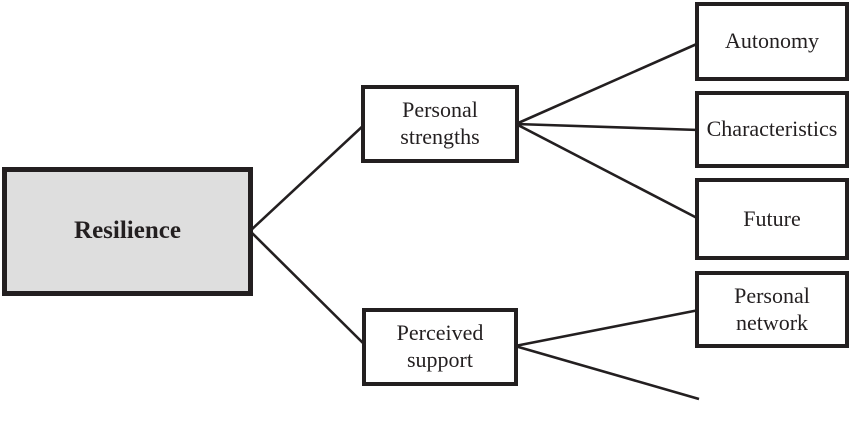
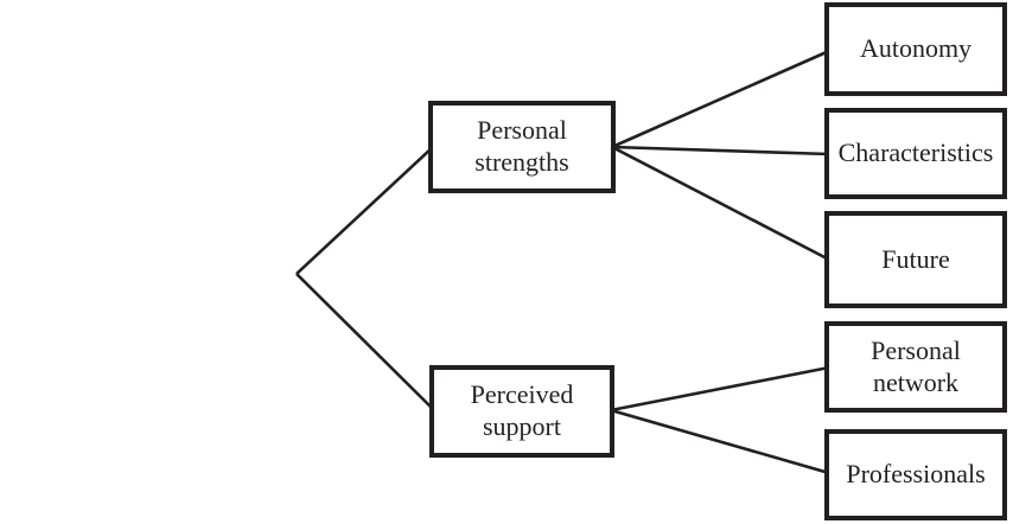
- Resilience
  Personal strengths
  Perceived support
  Autonomy
  Characteristics
  Future
  Personal network
+ Professionals
